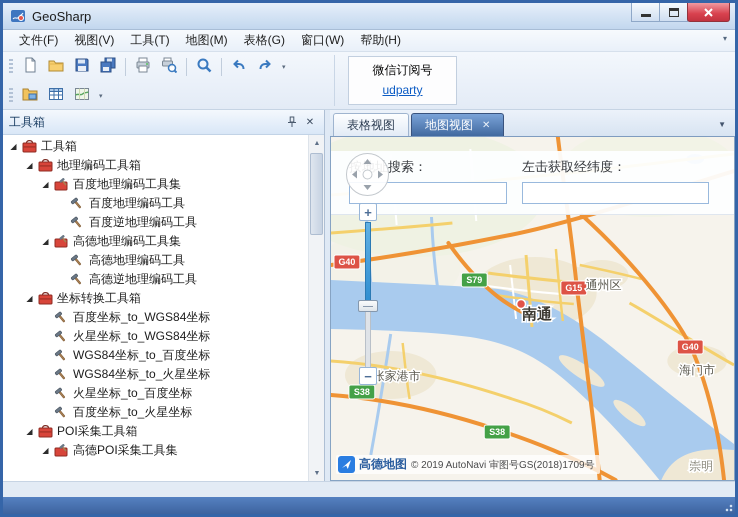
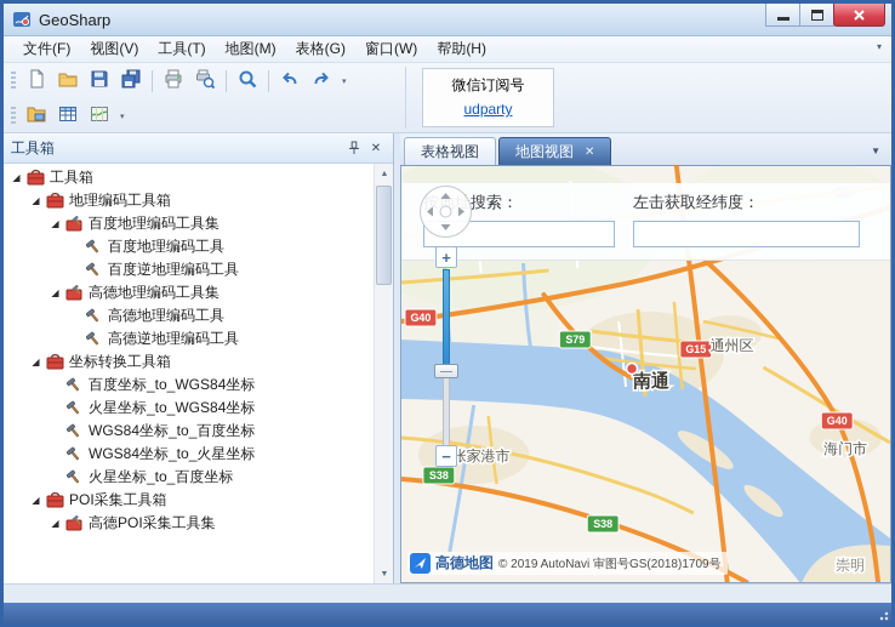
  GeoSharp
  文件(F)
  视图(V)
  工具(T)
  地图(M)
  表格(G)
  窗口(W)
  帮助(H)
  ▾
  微信订阅号
  udparty
  工具箱
  ✕
  ◢
  工具箱
  ◢
  地理编码工具箱
  ◢
  百度地理编码工具集
  百度地理编码工具
  百度逆地理编码工具
  ◢
  高德地理编码工具集
  高德地理编码工具
  高德逆地理编码工具
  ◢
  坐标转换工具箱
  百度坐标_to_WGS84坐标
  火星坐标_to_WGS84坐标
  WGS84坐标_to_百度坐标
  WGS84坐标_to_火星坐标
  火星坐标_to_百度坐标
- 百度坐标_to_火星坐标
  ◢
  POI采集工具箱
  ◢
  高德POI采集工具集
  表格视图
  地图视图
  ✕
  ▼
  G40
  S79
  G15
  G40
  S38
  S38
  通州区
  南通
  海门市
  张家港市
  崇明
  左击获取经纬度：
  +
  −
  高德地图
  © 2019 AutoNavi 审图号GS(2018)1709号
